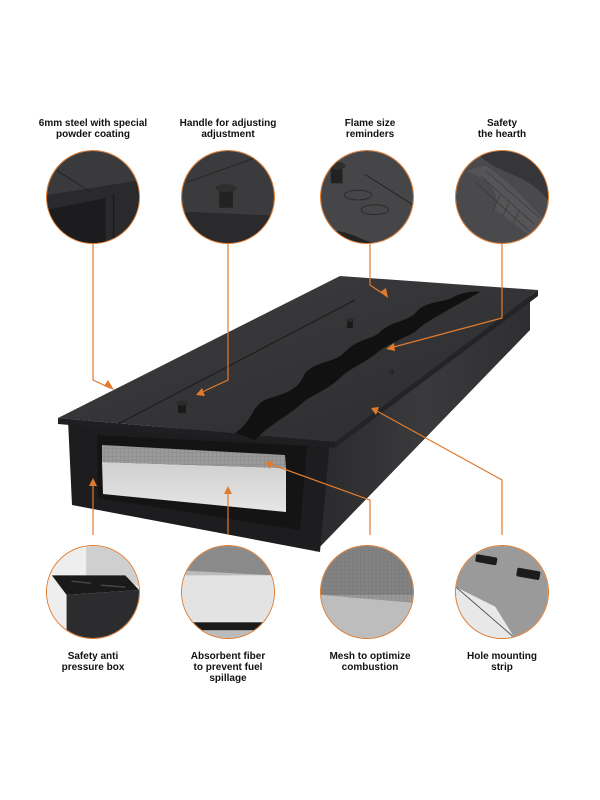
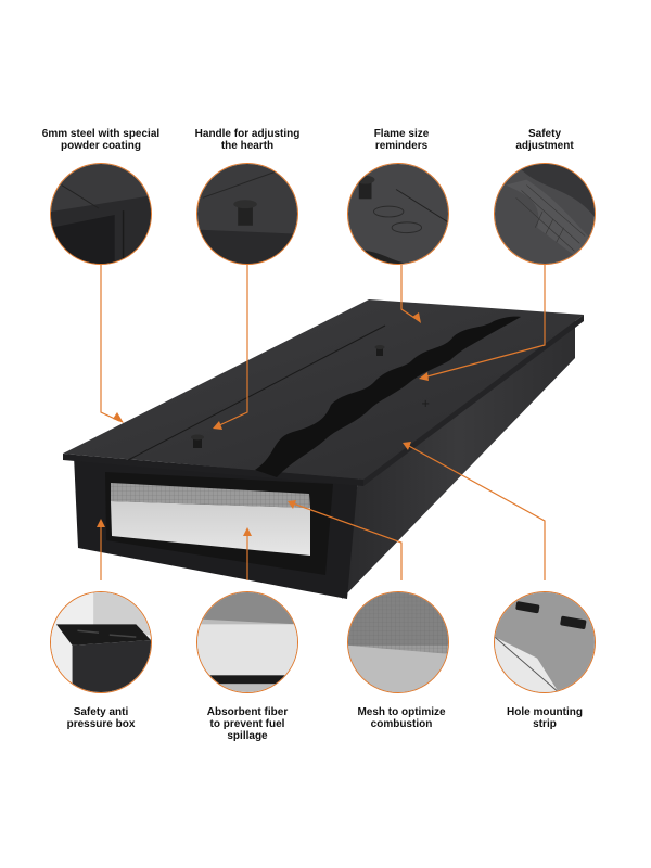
  6mm steel with special
  powder coating
  Handle for adjusting
- adjustment
+ the hearth
  Flame size
  reminders
  Safety
- the hearth
+ adjustment
  Safety anti
  pressure box
  Absorbent fiber
  to prevent fuel
  spillage
  Mesh to optimize
  combustion
  Hole mounting
  strip
